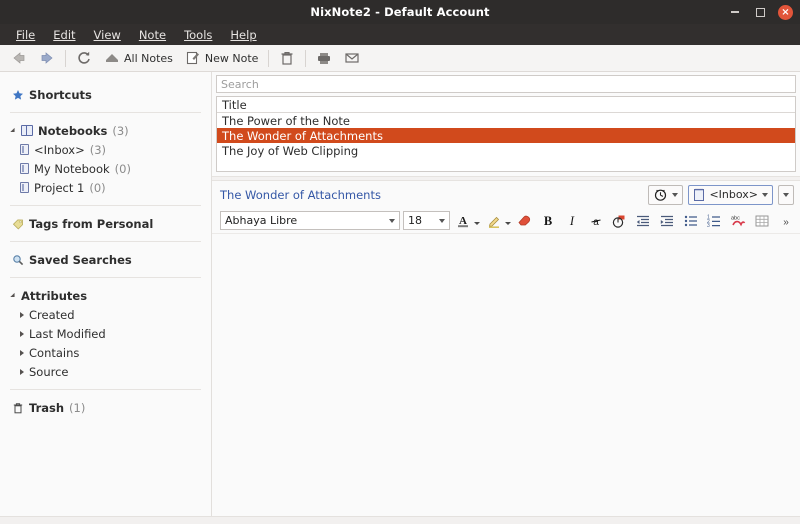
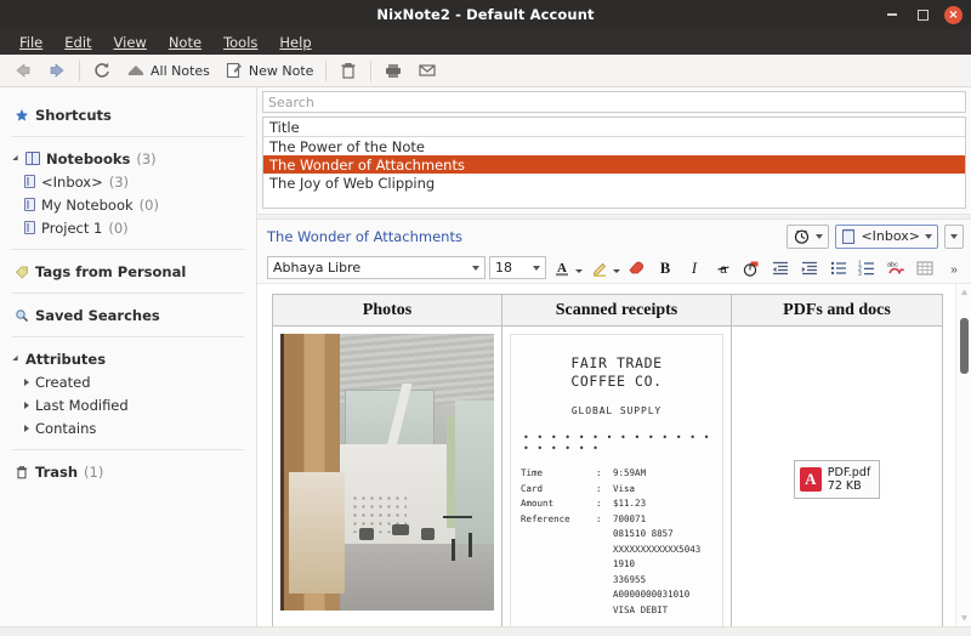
  NixNote2 - Default Account
  ×
  File
  Edit
  View
  Note
  Tools
  Help
  All Notes
  New Note
  Shortcuts
  Notebooks
  (3)
  <Inbox>
  (3)
  My Notebook
  (0)
  Project 1
  (0)
  Tags from Personal
  Saved Searches
  Attributes
  Created
  Last Modified
  Contains
- Source
  Trash
  (1)
  Search
  Title
  The Power of the Note
  The Wonder of Attachments
  The Joy of Web Clipping
  The Wonder of Attachments
  <Inbox>
  Abhaya Libre
  18
  A
  B
  I
  a
  »
+ Photos	Scanned receipts	PDFs and docs
+ 	FAIR TRADE COFFEE CO. GLOBAL SUPPLY • • • • • • • • • • • • • • • • • • • • Time : 9:59AM Card : Visa Amount : $11.23 Reference : 700071 081510 8857 XXXXXXXXXXXX5043 1910 336955 A0000000031010 VISA DEBIT	A PDF.pdf 72 KB
